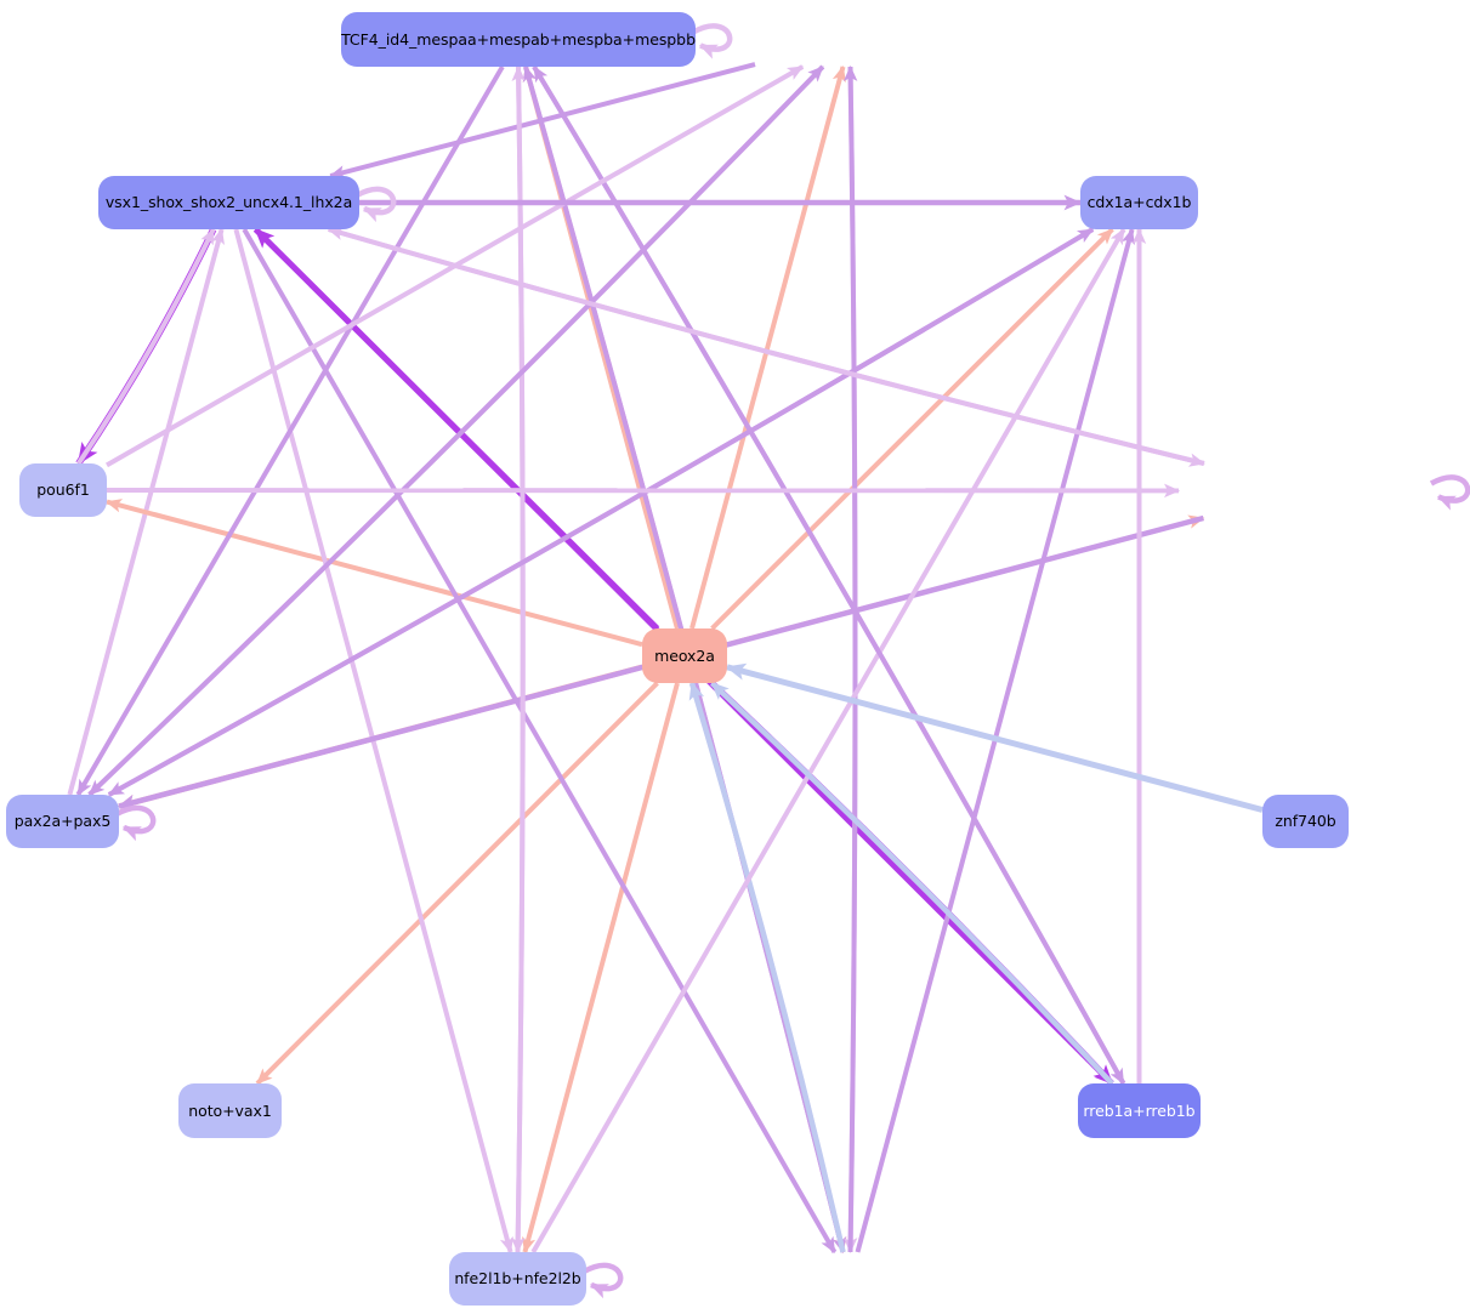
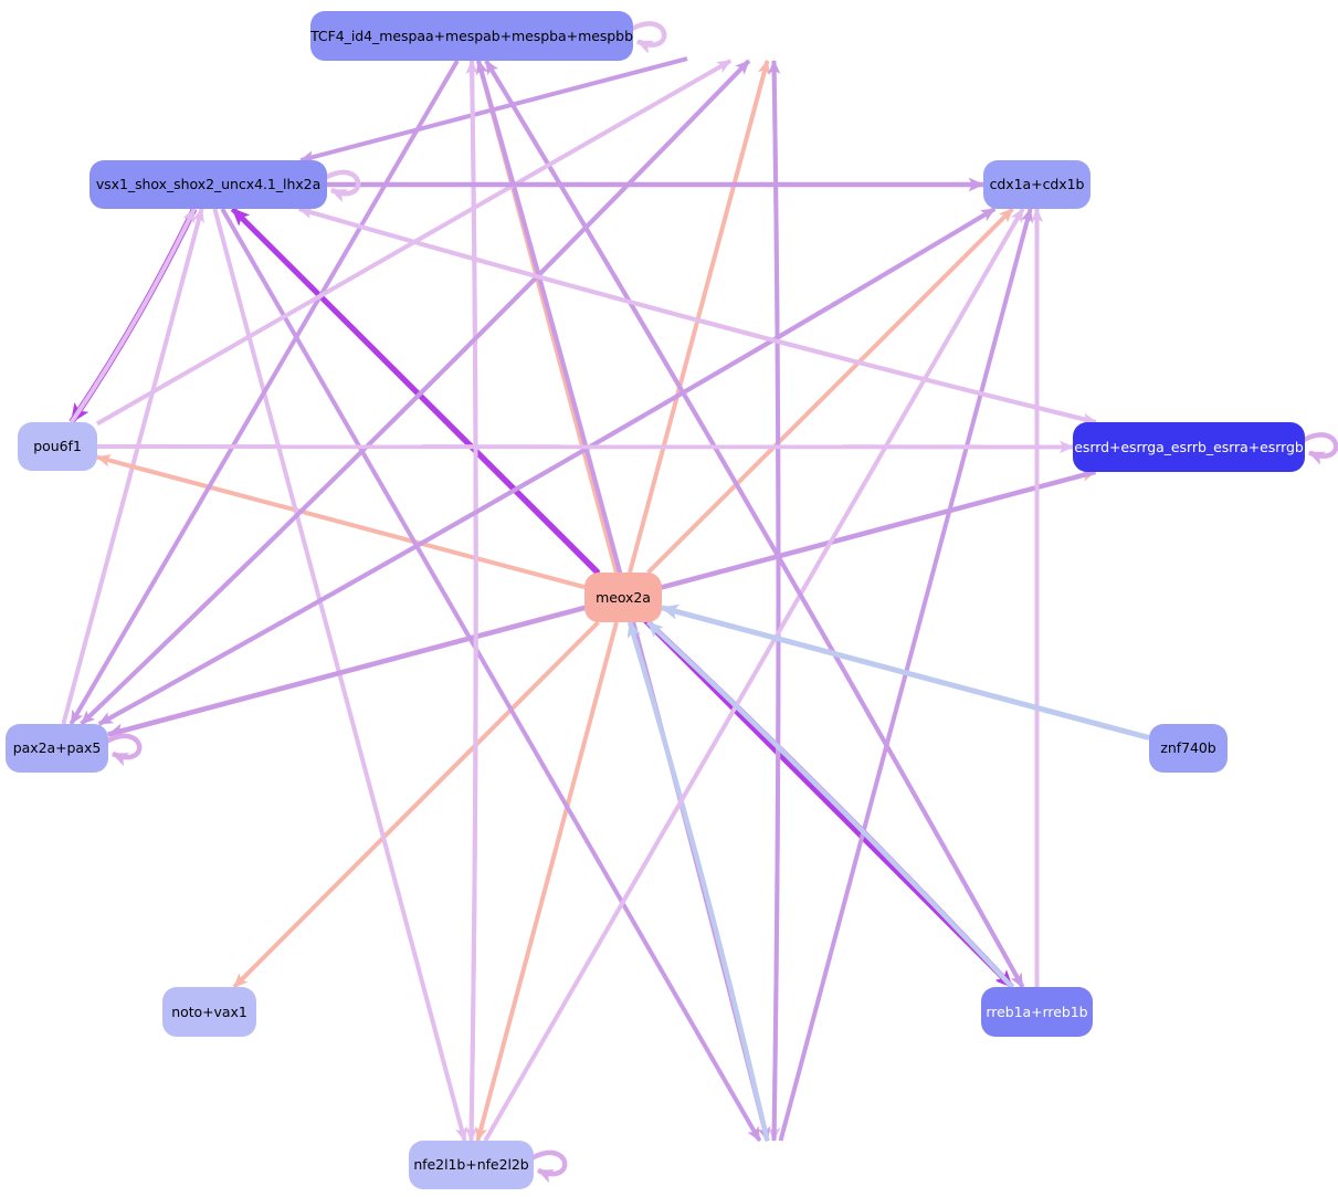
  TCF4_id4_mespaa+mespab+mespba+mespbb
  vsx1_shox_shox2_uncx4.1_lhx2a
  cdx1a+cdx1b
  pou6f1
+ esrrd+esrrga_esrrb_esrra+esrrgb
  meox2a
  pax2a+pax5
  znf740b
  noto+vax1
  rreb1a+rreb1b
  nfe2l1b+nfe2l2b
